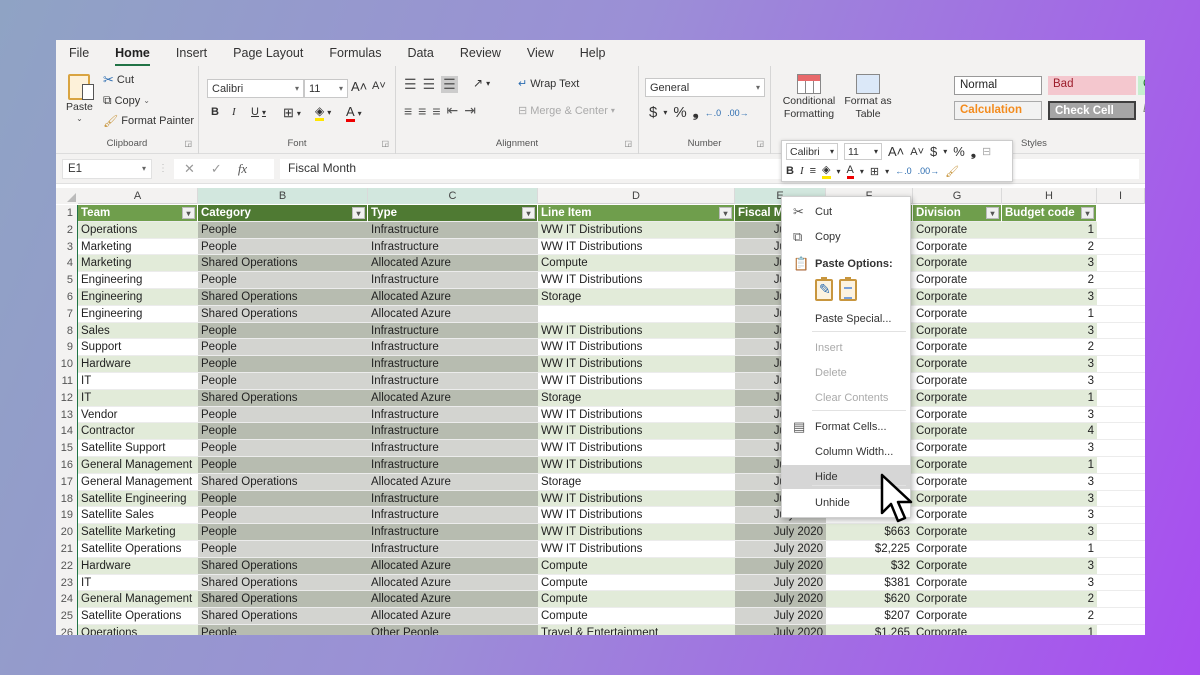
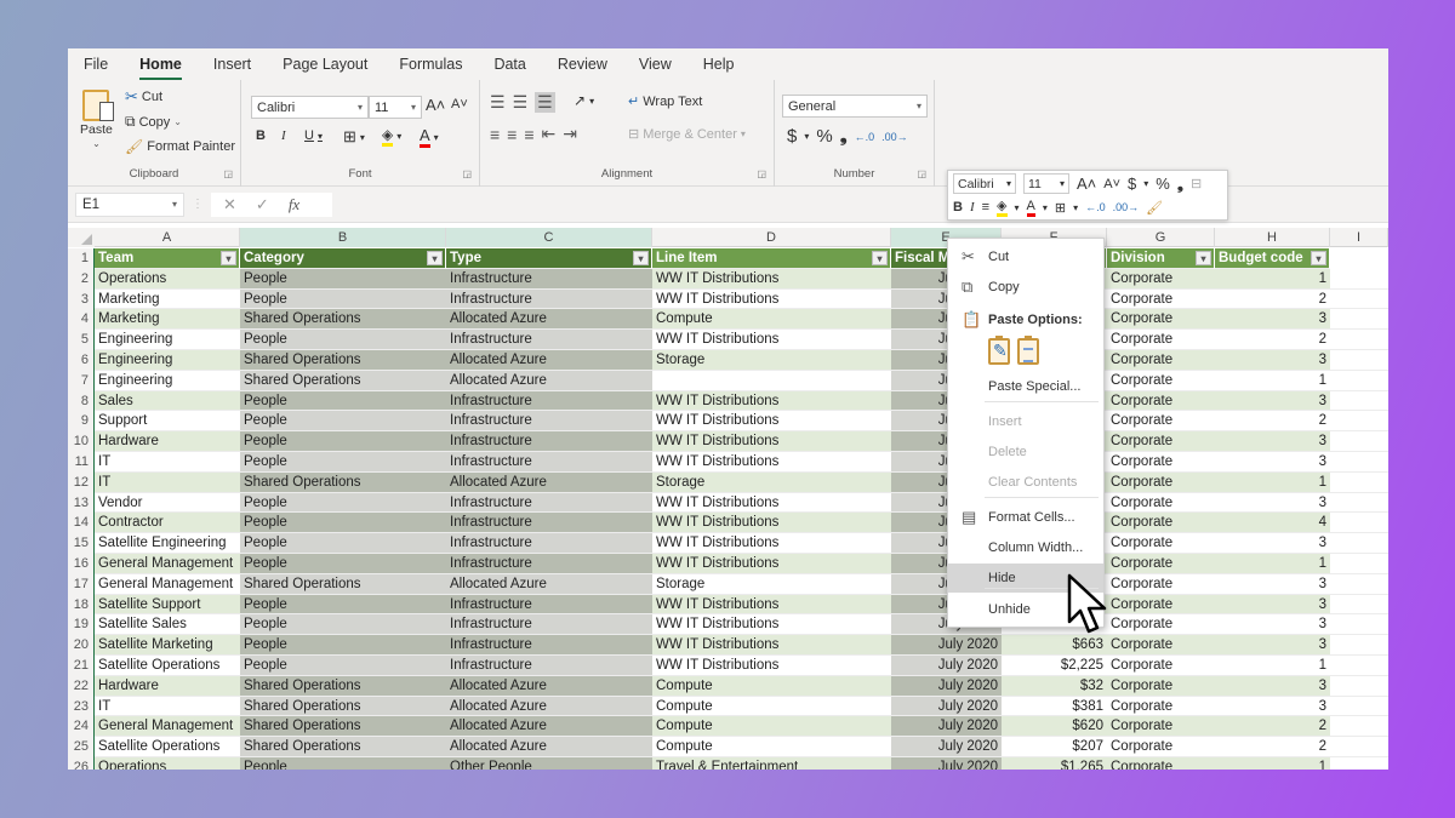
  File
  Home
  Insert
  Page Layout
  Formulas
  Data
  Review
  View
  Help
  Paste
  ⌄
  ✂
  Cut
  ⧉
  Copy
  ⌄
  🖌
  Format Painter
  Clipboard
  ◲
  Calibri
  ▾
  11
  ▾
  A˄
  A˅
  B
  I
  U
  ▾
  ⊞
  ▾
  ◈
  ▾
  A
  ▾
  Font
  ◲
  ☰
  ☰
  ☰
  ↗
  ▾
  ↵
  Wrap Text
  ≡
  ≡
  ≡
  ⇤
  ⇥
  ⊟
  Merge & Center
  ▾
  Alignment
  ◲
  General
  ▾
  $
  ▾
  %
  ❟
  ←.0
  .00→
  Number
  ◲
- Conditional Formatting
- Format as Table
- Normal
- Bad
- Calculation
- Check Cell
- Styles
  E1
  ▾
  ⋮
  ✕
  ✓
  fx
- Fiscal Month
  A
  B
  C
  D
  E
  G
  H
  I
  1
  Team
  ▾
  Category
  ▾
  Type
  ▾
  Line Item
  ▾
  Division
  ▾
  Budget code
  ▾
  2
  Operations
  People
  Infrastructure
  WW IT Distributions
  Corporate
  1
  3
  Marketing
  People
  Infrastructure
  WW IT Distributions
  Corporate
  2
  4
  Marketing
  Shared Operations
  Allocated Azure
  Compute
  Corporate
  3
  5
  Engineering
  People
  Infrastructure
  WW IT Distributions
  Corporate
  2
  6
  Engineering
  Shared Operations
  Allocated Azure
  Storage
  Corporate
  3
  7
  Engineering
  Shared Operations
  Allocated Azure
  Corporate
  1
  8
  Sales
  People
  Infrastructure
  WW IT Distributions
  Corporate
  3
  9
  Support
  People
  Infrastructure
  WW IT Distributions
  Corporate
  2
  10
  Hardware
  People
  Infrastructure
  WW IT Distributions
  Corporate
  3
  11
  IT
  People
  Infrastructure
  WW IT Distributions
  Corporate
  3
  12
  IT
  Shared Operations
  Allocated Azure
  Storage
  Corporate
  1
  13
  Vendor
  People
  Infrastructure
  WW IT Distributions
  Corporate
  3
  14
  Contractor
  People
  Infrastructure
  WW IT Distributions
  Corporate
  4
  15
- Satellite Support
+ Satellite Engineering
  People
  Infrastructure
  WW IT Distributions
  Corporate
  3
  16
  General Management
  People
  Infrastructure
  WW IT Distributions
  Corporate
  1
  17
  General Management
  Shared Operations
  Allocated Azure
  Storage
  Corporate
  3
  18
- Satellite Engineering
+ Satellite Support
  People
  Infrastructure
  WW IT Distributions
  Corporate
  3
  19
  Satellite Sales
  People
  Infrastructure
  WW IT Distributions
  Corporate
  3
  20
  Satellite Marketing
  People
  Infrastructure
  WW IT Distributions
  July 2020
  $663
  Corporate
  3
  21
  Satellite Operations
  People
  Infrastructure
  WW IT Distributions
  July 2020
  $2,225
  Corporate
  1
  22
  Hardware
  Shared Operations
  Allocated Azure
  Compute
  July 2020
  $32
  Corporate
  3
  23
  IT
  Shared Operations
  Allocated Azure
  Compute
  July 2020
  $381
  Corporate
  3
  24
  General Management
  Shared Operations
  Allocated Azure
  Compute
  July 2020
  $620
  Corporate
  2
  25
  Satellite Operations
  Shared Operations
  Allocated Azure
  Compute
  July 2020
  $207
  Corporate
  2
  26
  Operations
  People
  Other People
  Travel & Entertainment
  July 2020
  $1,265
  Corporate
  1
  Calibri
  ▾
  11
  ▾
  A˄
  A˅
  $
  ▾
  %
  ❟
  ⊟
  B
  I
  ≡
  ◈
  ▾
  A
  ▾
  ⊞
  ▾
  ←.0
  .00→
  🖌
  ✂
  Cut
  ⧉
  Copy
  📋
  Paste Options:
  Paste Special...
  Insert
  Delete
  Clear Contents
  ▤
  Format Cells...
  Column Width...
  Hide
  Unhide
